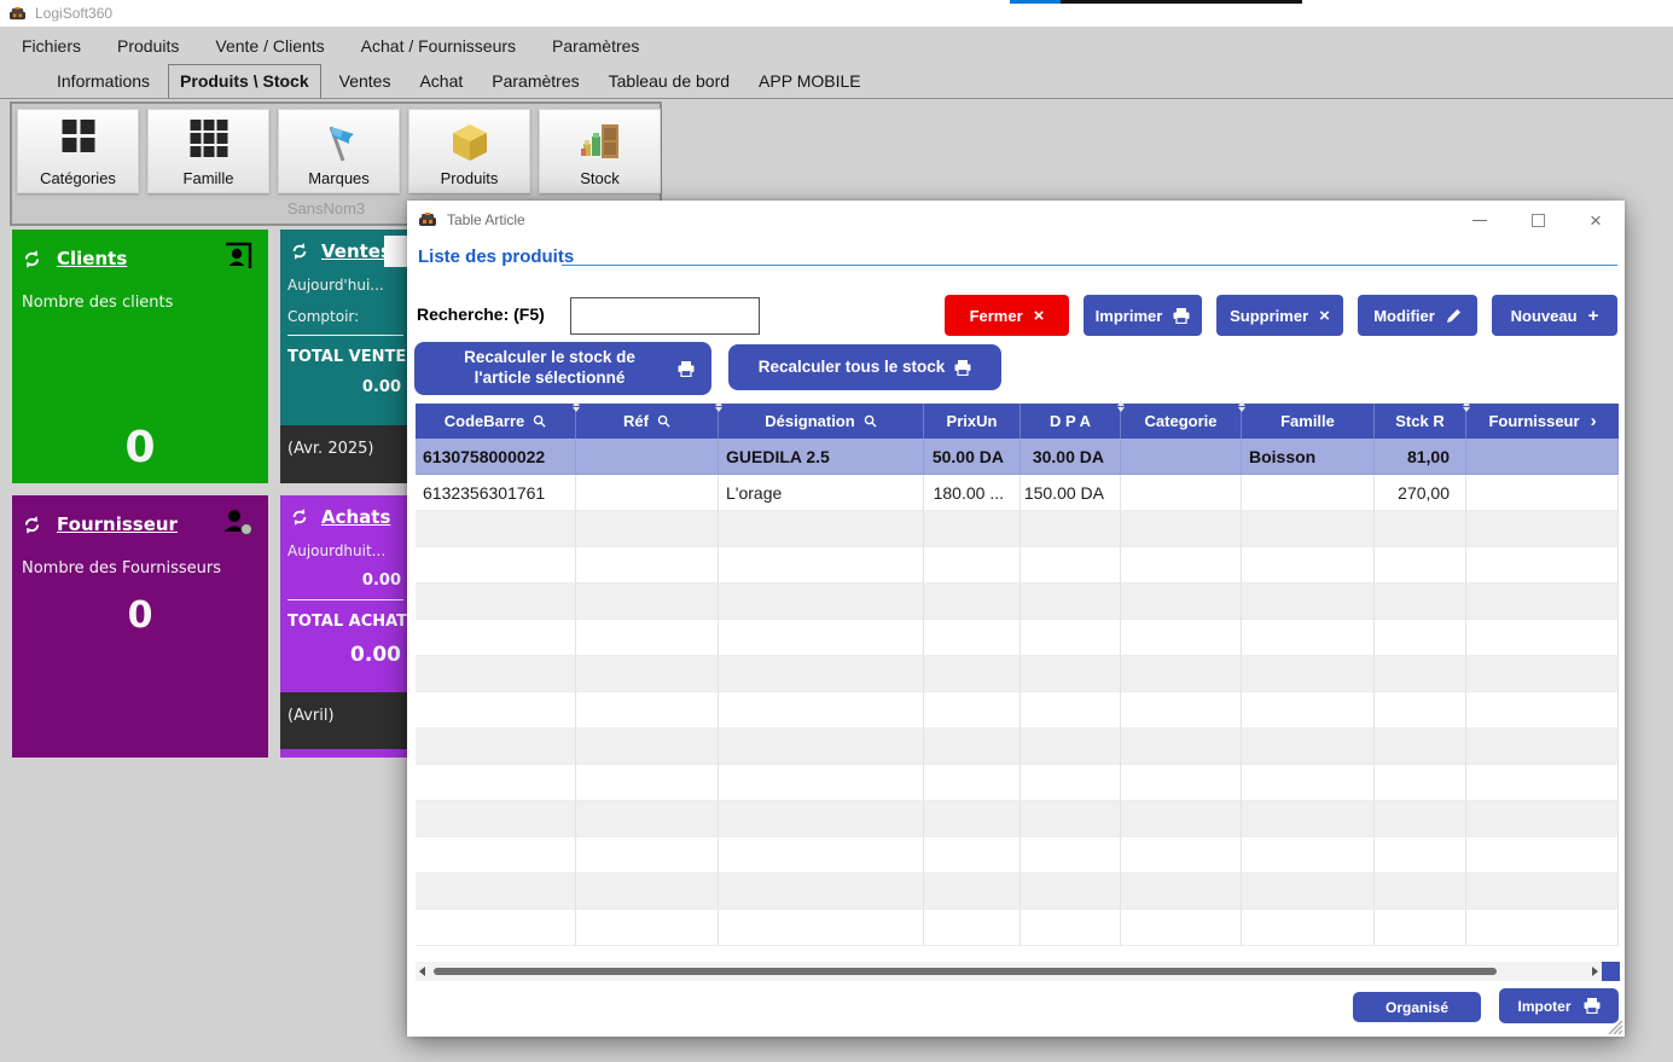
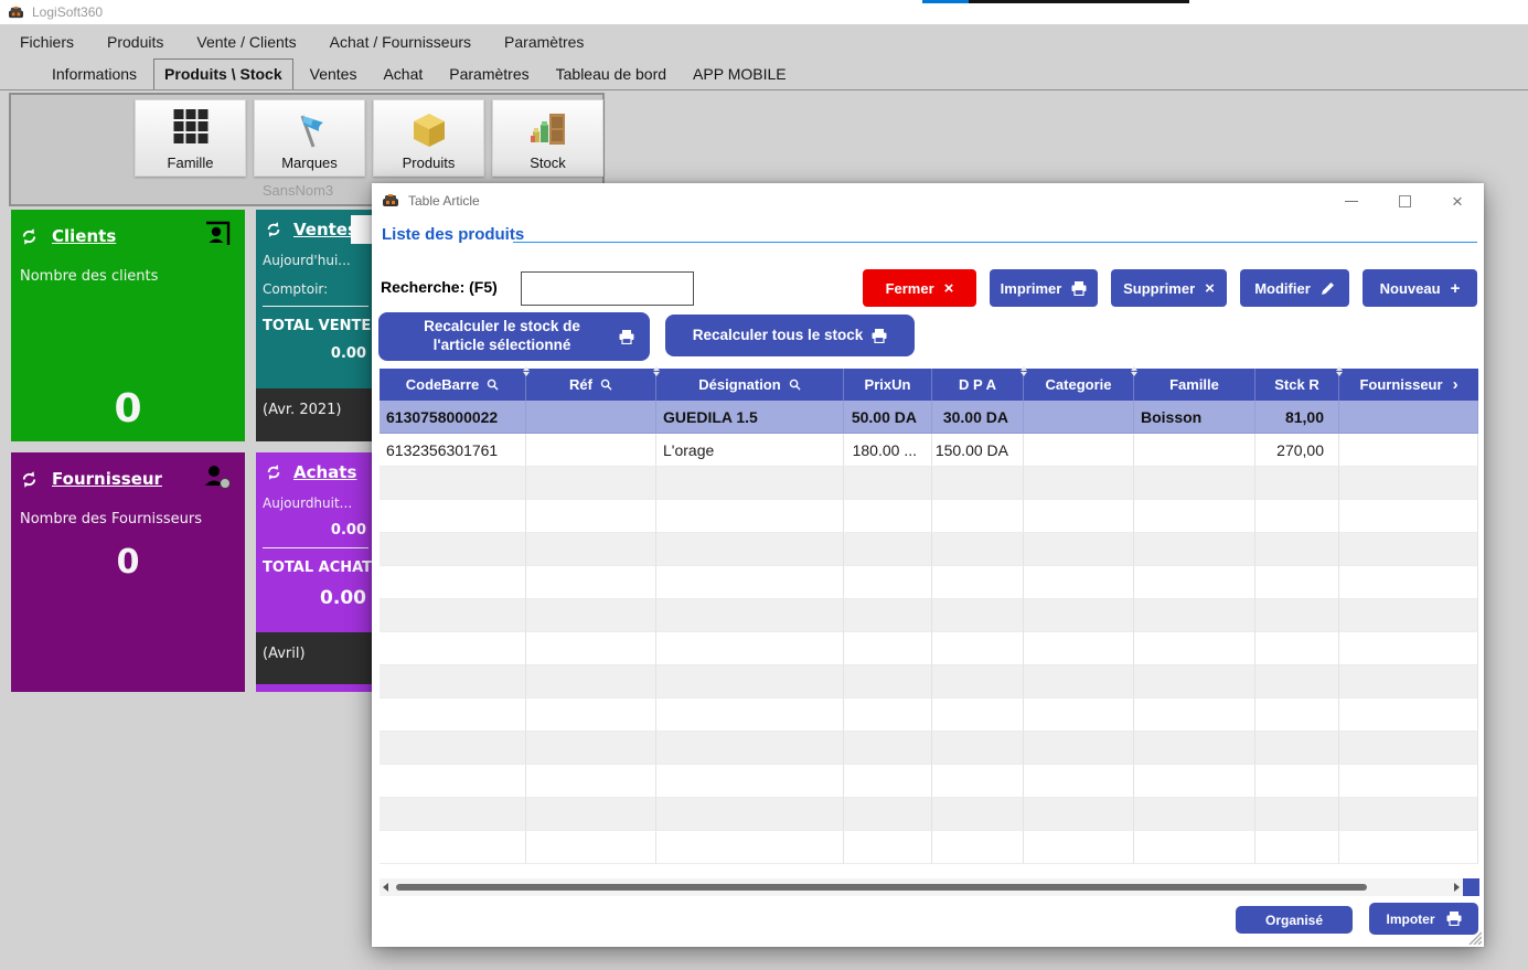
  LogiSoft360
  Fichiers
  Produits
  Vente / Clients
  Achat / Fournisseurs
  Paramètres
  Informations
  Produits \ Stock
  Ventes
  Achat
  Paramètres
  Tableau de bord
  APP MOBILE
- Catégories
  Famille
  Marques
  Produits
  Stock
  SansNom3
  Clients
  Nombre des clients
  0
  Vente
  Aujourd'hui...
  Comptoir:
  TOTAL VENTE
  0.00
- (Avr. 2025)
+ (Avr. 2021)
  Fournisseur
  Nombre des Fournisseurs
  0
  Achats
  Aujourdhuit...
  0.00
  TOTAL ACHAT
  0.00
  (Avril)
  Table Article
  ×
  Liste des produits
  Recherche: (F5)
  Fermer
  ×
  Imprimer
  Supprimer
  ×
  Modifier
  Nouveau
  +
  Recalculer le stock de
  l'article sélectionné
  Recalculer tous le stock
  CodeBarre
  Réf
  Désignation
  PrixUn
  D P A
  Categorie
  Famille
  Stck R
  Fournisseur
  ›
  6130758000022
- GUEDILA 2.5
+ GUEDILA 1.5
  50.00 DA
  30.00 DA
  Boisson
  81,00
  6132356301761
  L'orage
  180.00 ...
  150.00 DA
  270,00
  Organisé
  Impoter
